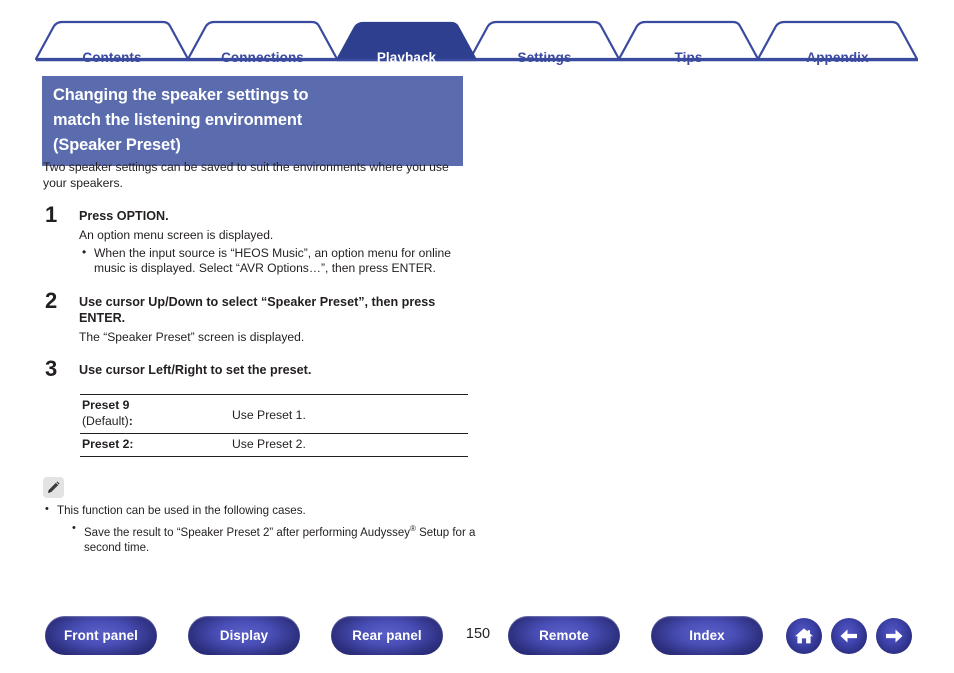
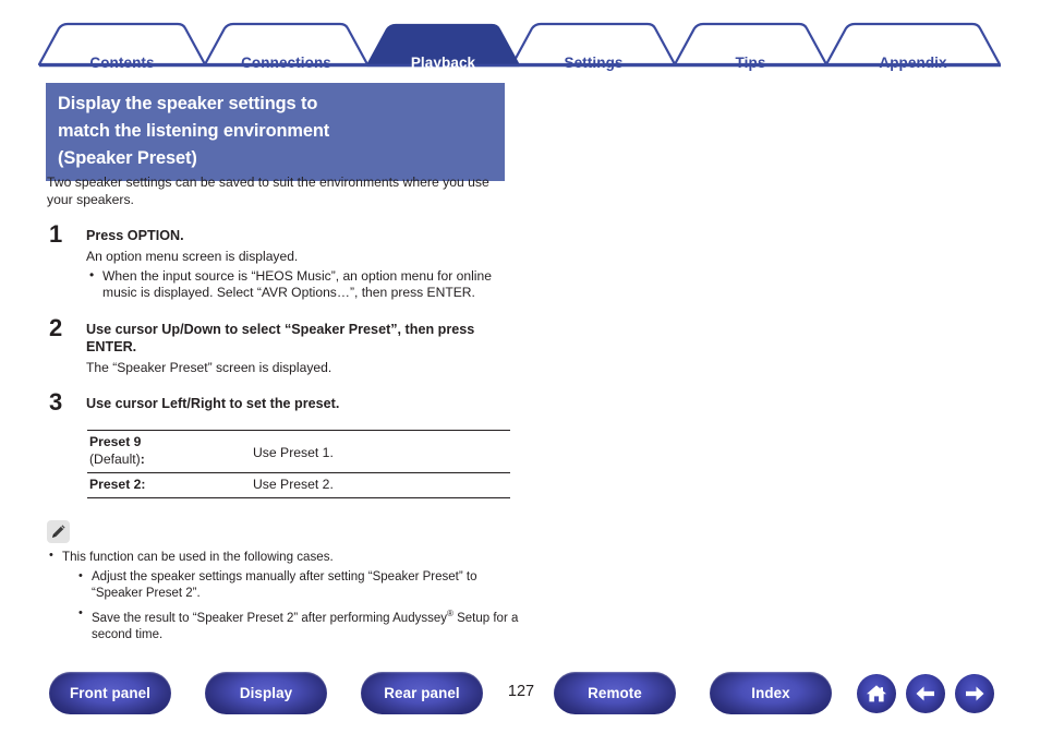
  Contents
  Connections
  Playback
  Settings
  Tips
  Appendix
- Changing the speaker settings to
+ Display the speaker settings to
  match the listening environment
  (Speaker Preset)
  Two speaker settings can be saved to suit the environments where you use your speakers.
  1
  Press OPTION.
  An option menu screen is displayed.
  When the input source is “HEOS Music”, an option menu for online music is displayed. Select “AVR Options…”, then press ENTER.
  2
  Use cursor Up/Down to select “Speaker Preset”, then press ENTER.
  The “Speaker Preset” screen is displayed.
  3
  Use cursor Left/Right to set the preset.
  Preset 9(Default):	Use Preset 1.
  Preset 2:	Use Preset 2.
  This function can be used in the following cases.
+ Adjust the speaker settings manually after setting “Speaker Preset” to “Speaker Preset 2”.
  Save the result to “Speaker Preset 2” after performing Audyssey® Setup for a second time.
  Front panel
  Display
  Rear panel
- 150
+ 127
  Remote
  Index
